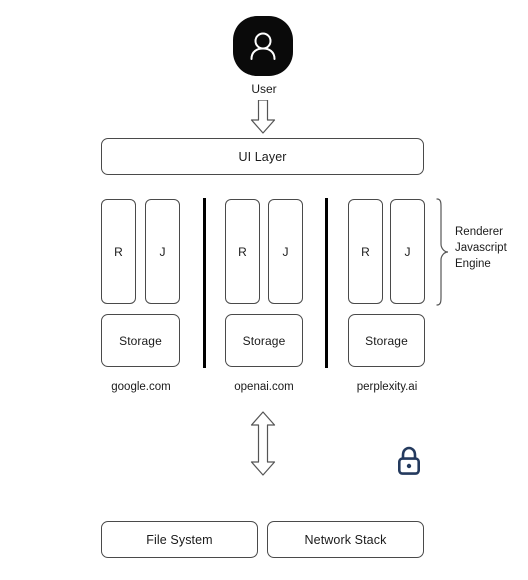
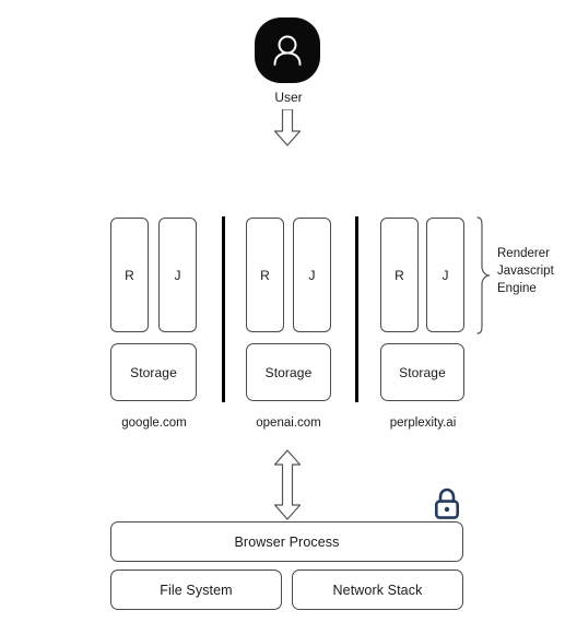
  User
- UI Layer
  R
  J
  Storage
  google.com
  R
  J
  Storage
  openai.com
  R
  J
  Storage
  perplexity.ai
  Renderer
  Javascript
  Engine
+ Browser Process
  File System
  Network Stack
